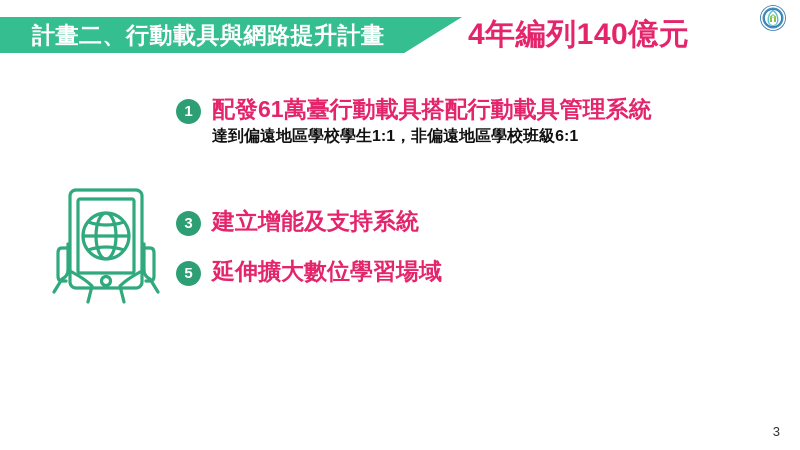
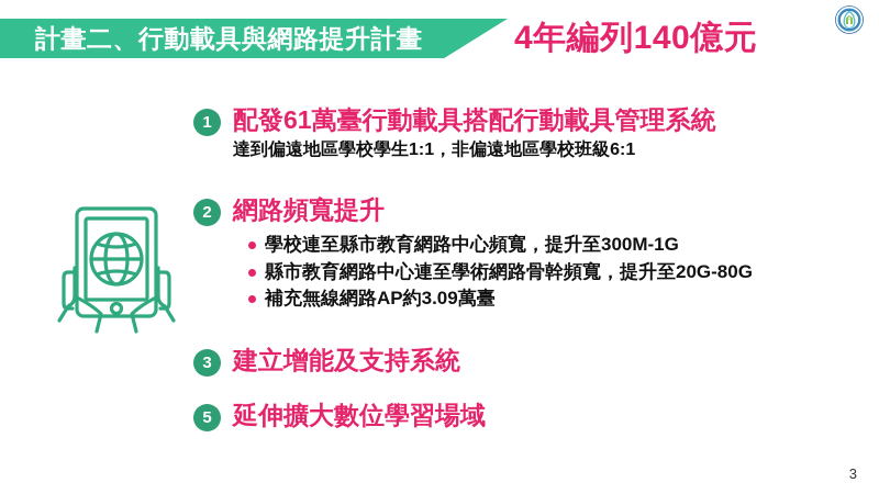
  計畫二、行動載具與網路提升計畫
  4年編列140億元
  1
  配發61萬臺行動載具搭配行動載具管理系統
  達到偏遠地區學校學生1:1，非偏遠地區學校班級6:1
+ 2
+ 網路頻寬提升
+ 學校連至縣市教育網路中心頻寬，提升至300M-1G
+ 縣市教育網路中心連至學術網路骨幹頻寬，提升至20G-80G
+ 補充無線網路AP約3.09萬臺
  3
  建立增能及支持系統
  5
  延伸擴大數位學習場域
  3
